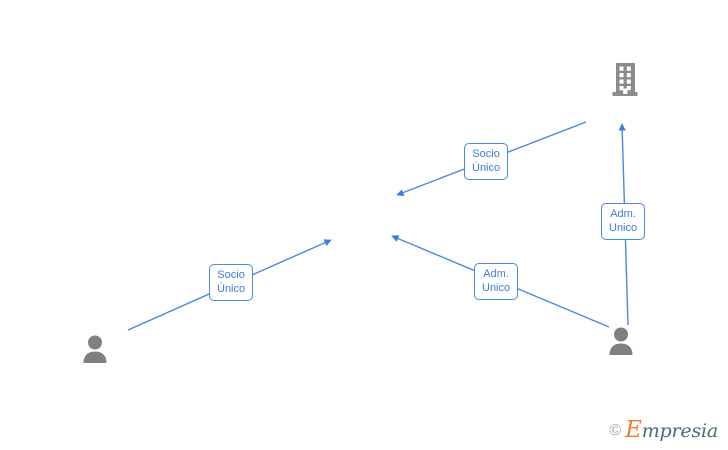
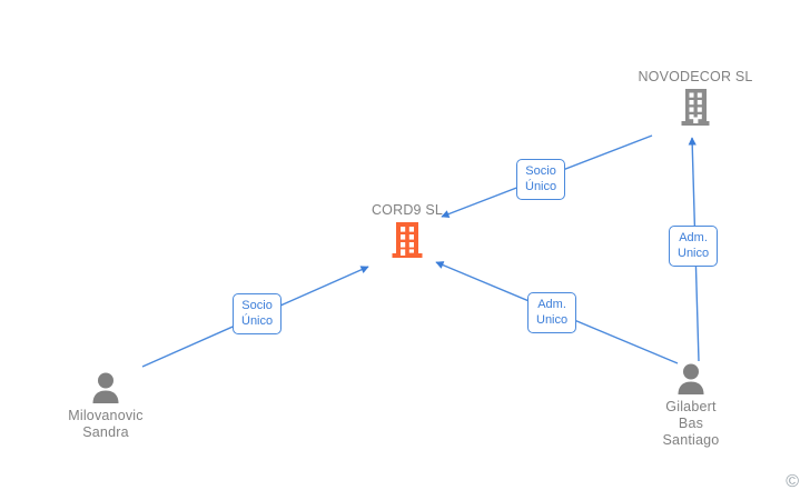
+ CORD9 SL
+ NOVODECOR SL
+ Milovanovic
+ Sandra
+ Gilabert
+ Bas
+ Santiago
  Socio
  Único
  Socio
  Único
  Adm.
  Unico
  Adm.
  Unico
  ©
- Empresia
